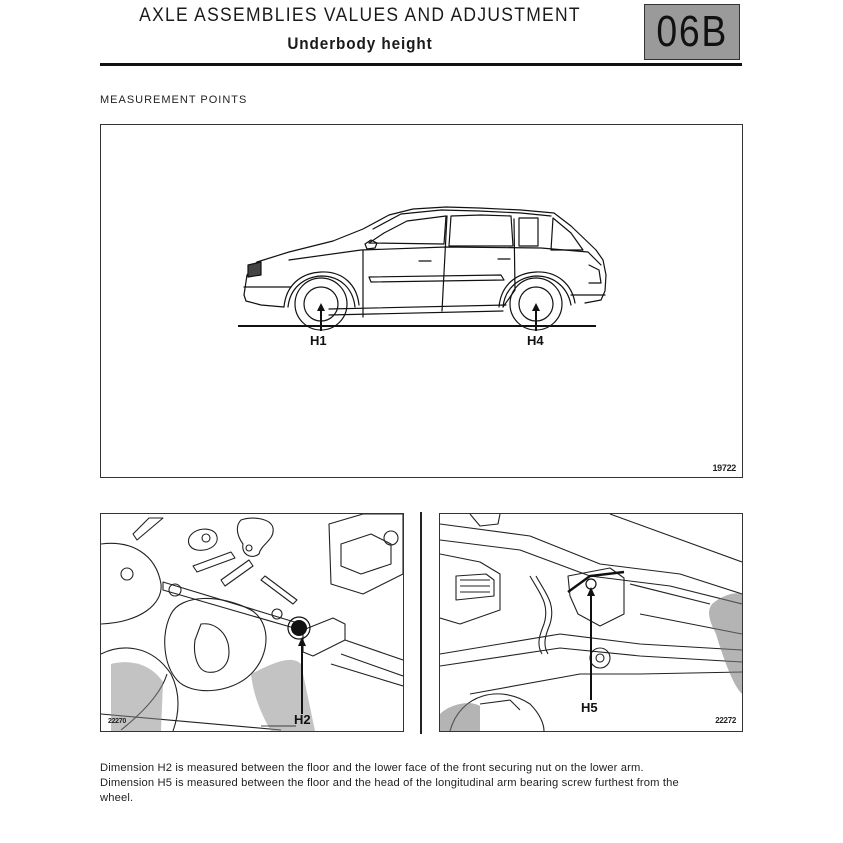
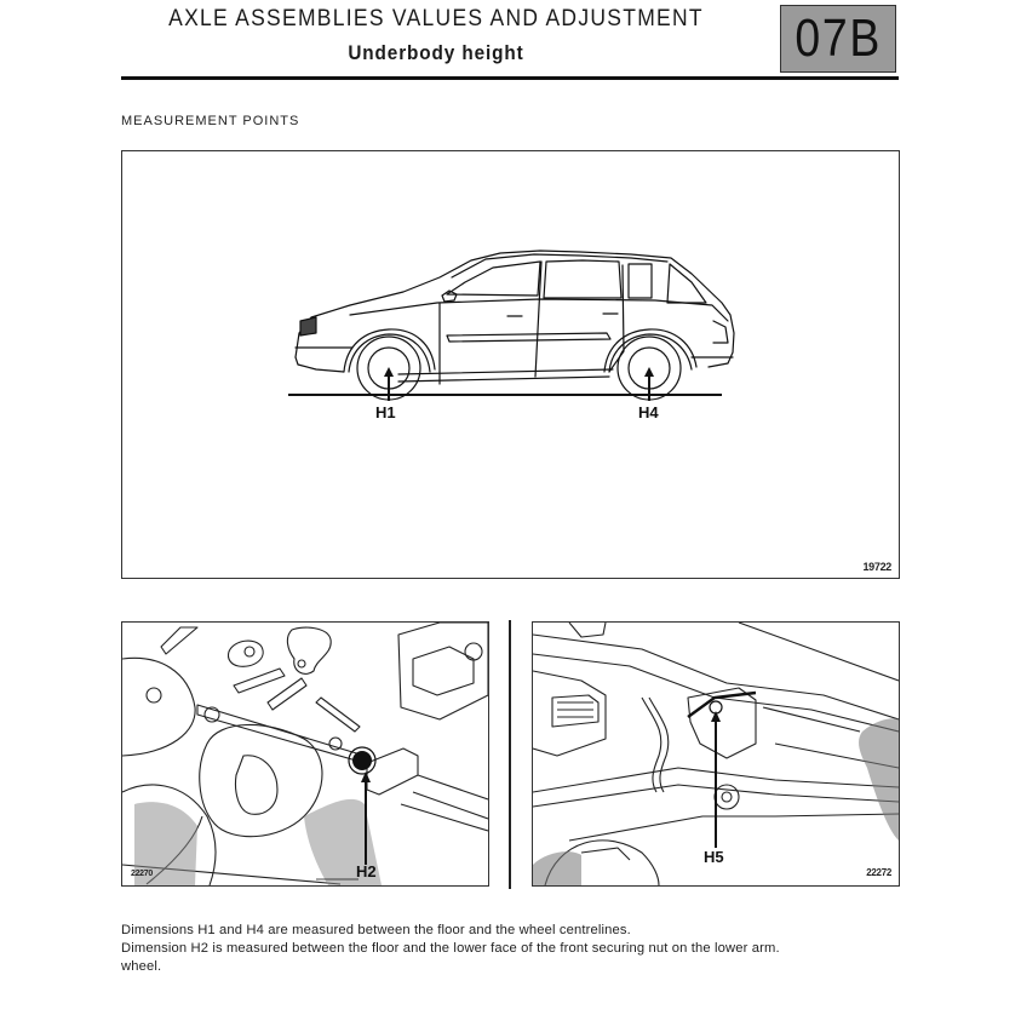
  AXLE ASSEMBLIES VALUES AND ADJUSTMENT
  Underbody height
- 06B
+ 07B
  MEASUREMENT POINTS
  H1
  H4
  19722
  H2
  H5
  22272
+ Dimensions H1 and H4 are measured between the floor and the wheel centrelines.
  Dimension H2 is measured between the floor and the lower face of the front securing nut on the lower arm.
- Dimension H5 is measured between the floor and the head of the longitudinal arm bearing screw furthest from the
  wheel.
